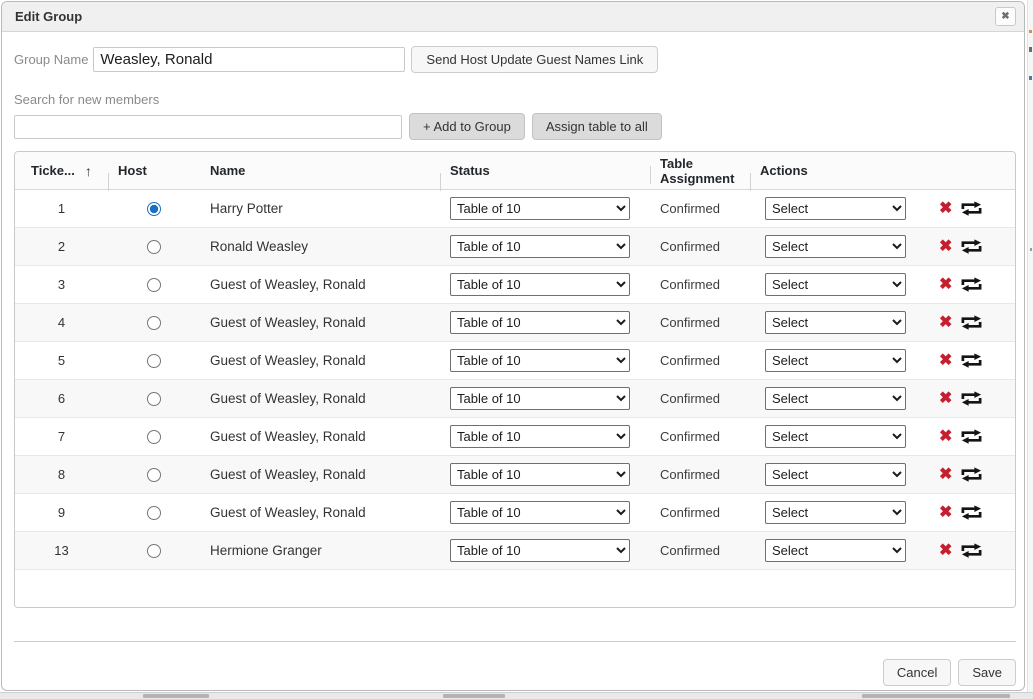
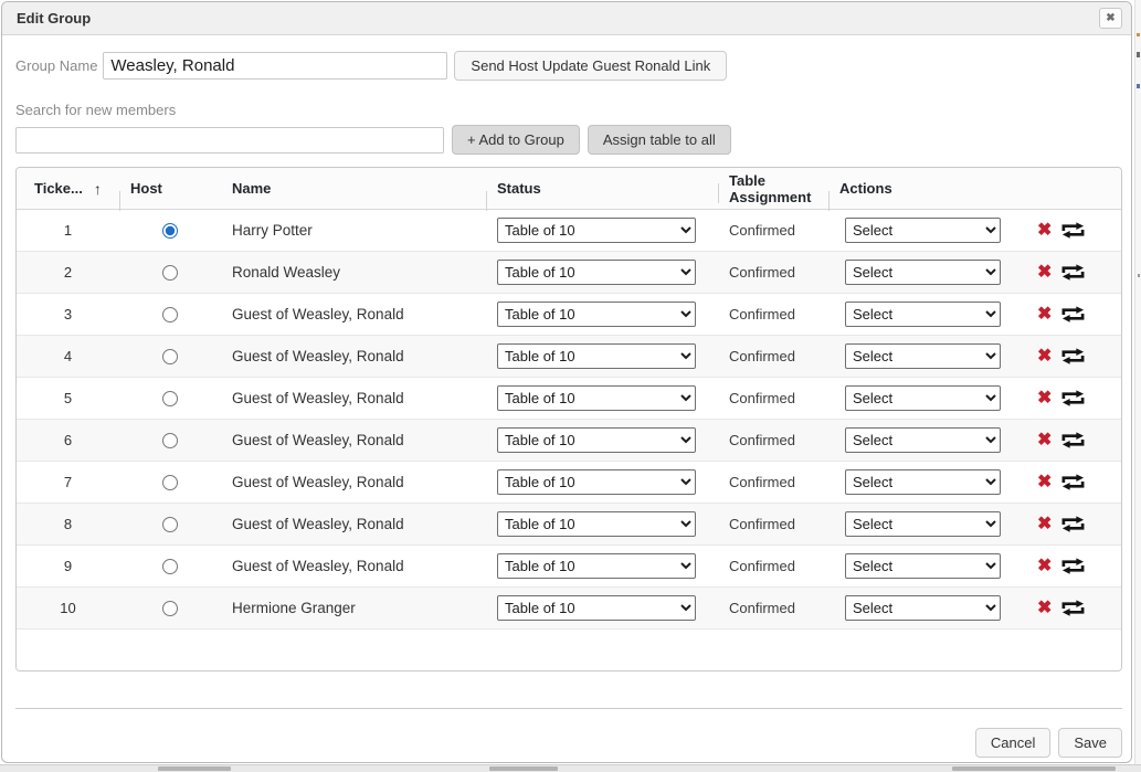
  Edit Group
  ✖
  Group Name
  Weasley, Ronald
- Send Host Update Guest Names Link
+ Send Host Update Guest Ronald Link
  Search for new members
  + Add to Group
  Assign table to all
  Ticke...
  ↑
  Host
  Name
  Status
  Table Assignment
  Actions
  1
  Harry Potter
  Table of 10
  Confirmed
  Select
  ✖
  2
  Ronald Weasley
  Table of 10
  Confirmed
  Select
  ✖
  3
  Guest of Weasley, Ronald
  Table of 10
  Confirmed
  Select
  ✖
  4
  Guest of Weasley, Ronald
  Table of 10
  Confirmed
  Select
  ✖
  5
  Guest of Weasley, Ronald
  Table of 10
  Confirmed
  Select
  ✖
  6
  Guest of Weasley, Ronald
  Table of 10
  Confirmed
  Select
  ✖
  7
  Guest of Weasley, Ronald
  Table of 10
  Confirmed
  Select
  ✖
  8
  Guest of Weasley, Ronald
  Table of 10
  Confirmed
  Select
  ✖
  9
  Guest of Weasley, Ronald
  Table of 10
  Confirmed
  Select
  ✖
- 13
+ 10
  Hermione Granger
  Table of 10
  Confirmed
  Select
  ✖
  Cancel
  Save
